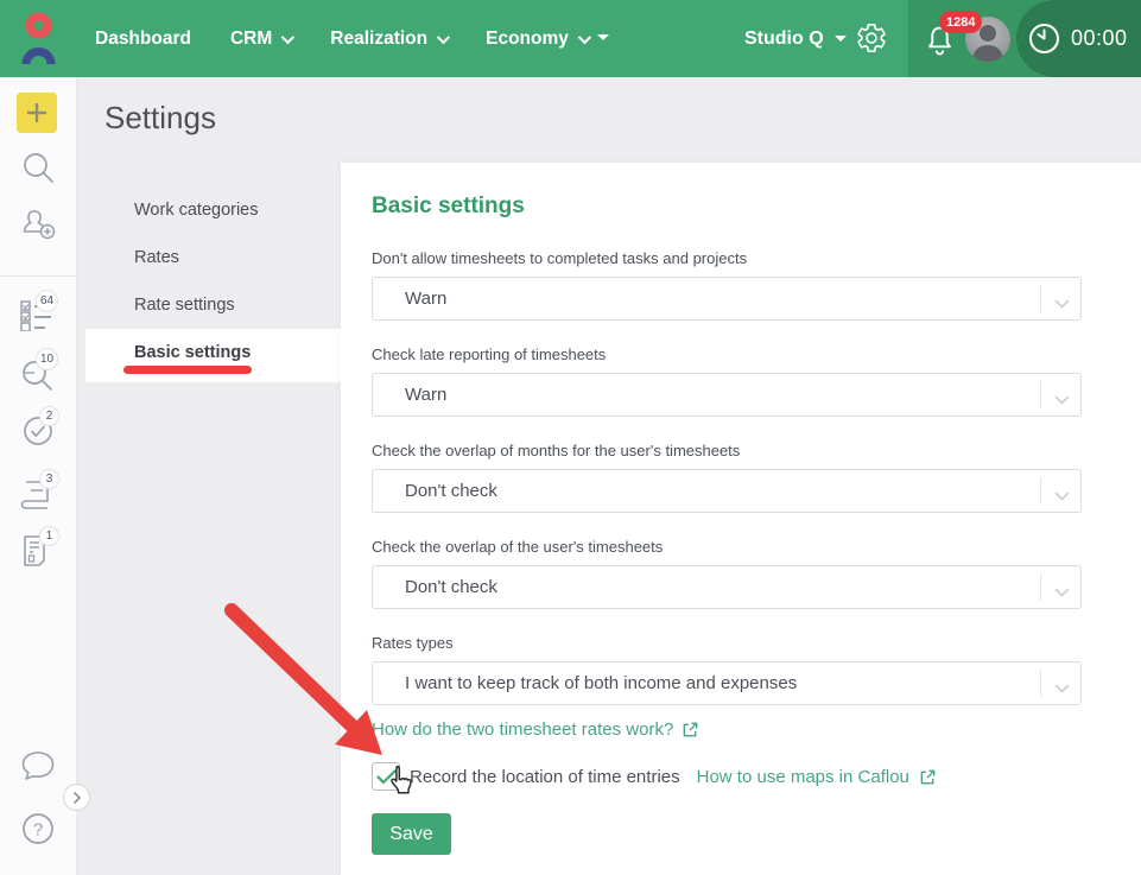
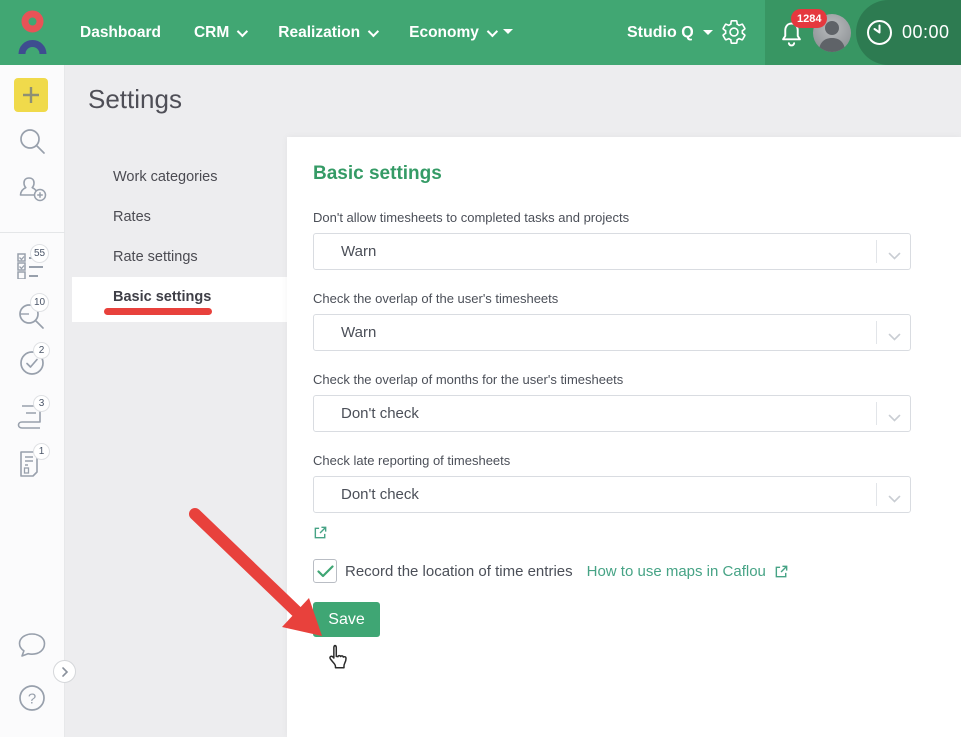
  Dashboard
  CRM
  Realization
  Economy
  Studio Q
  1284
  00:00
- 64
+ 55
  10
  2
  3
  1
  ?
  Settings
  Work categories
  Rates
  Rate settings
  Basic settings
  Basic settings
  Don't allow timesheets to completed tasks and projects
  Warn
- Check late reporting of timesheets
+ Check the overlap of the user's timesheets
  Warn
  Check the overlap of months for the user's timesheets
  Don't check
- Check the overlap of the user's timesheets
+ Check late reporting of timesheets
  Don't check
- Rates types
- I want to keep track of both income and expenses
- How do the two timesheet rates work?
  Record the location of time entries
  How to use maps in Caflou
  Save
